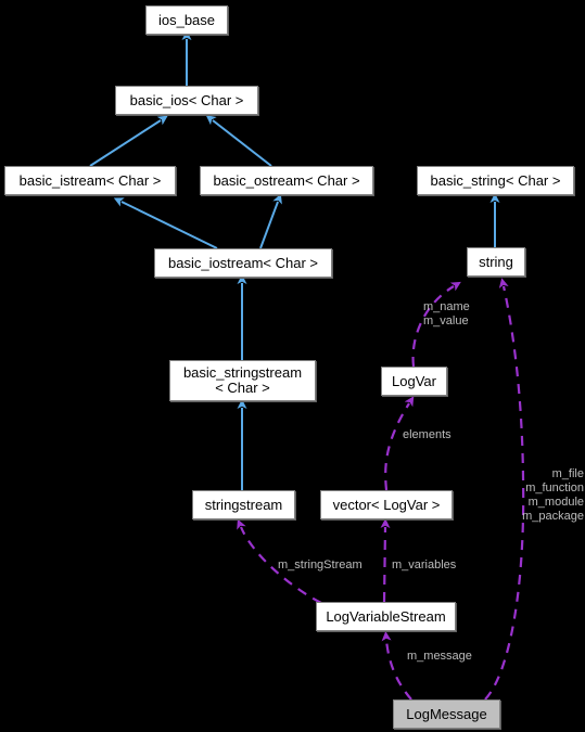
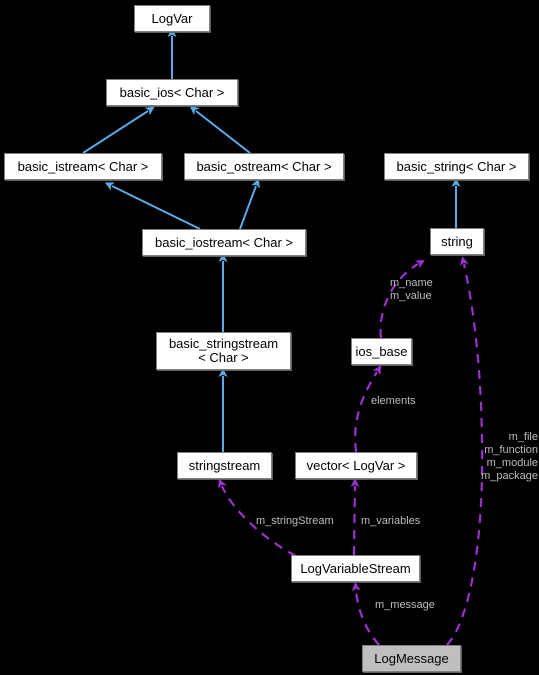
- ios_base
+ LogVar
  basic_ios< Char >
  basic_istream< Char >
  basic_ostream< Char >
  basic_string< Char >
  basic_iostream< Char >
  string
  basic_stringstream
  < Char >
- LogVar
+ ios_base
  stringstream
  vector< LogVar >
  LogVariableStream
  LogMessage
  m_name
  m_value
  elements
  m_file
  m_function
  m_module
  m_package
  m_stringStream
  m_variables
  m_message
